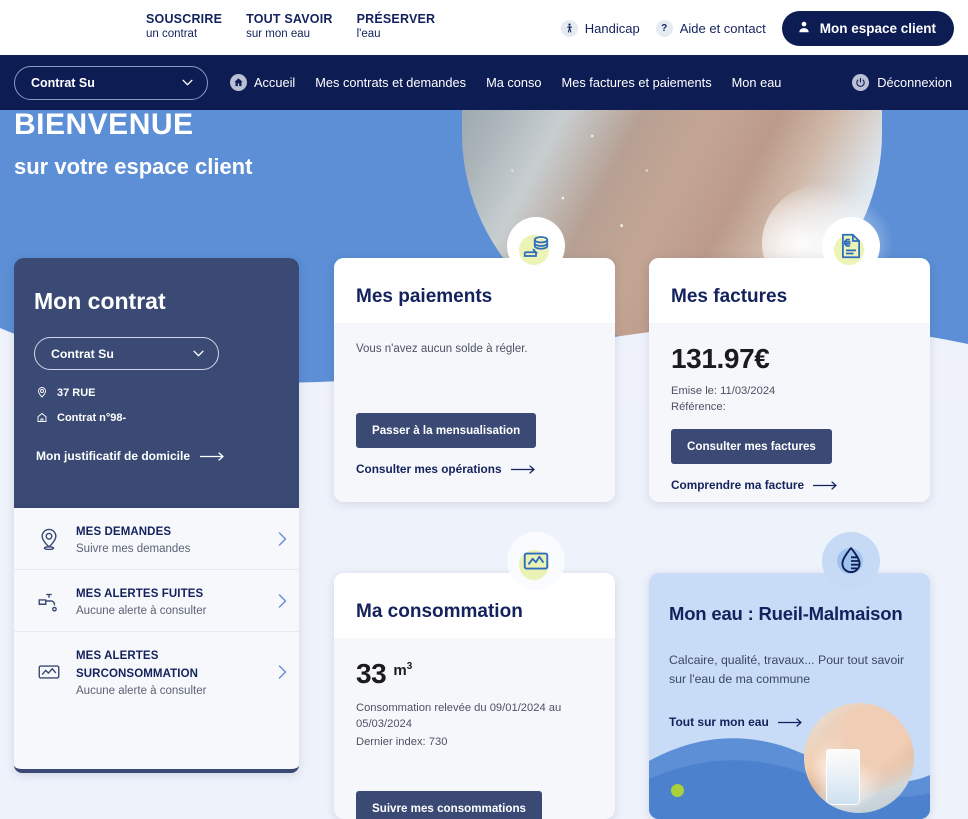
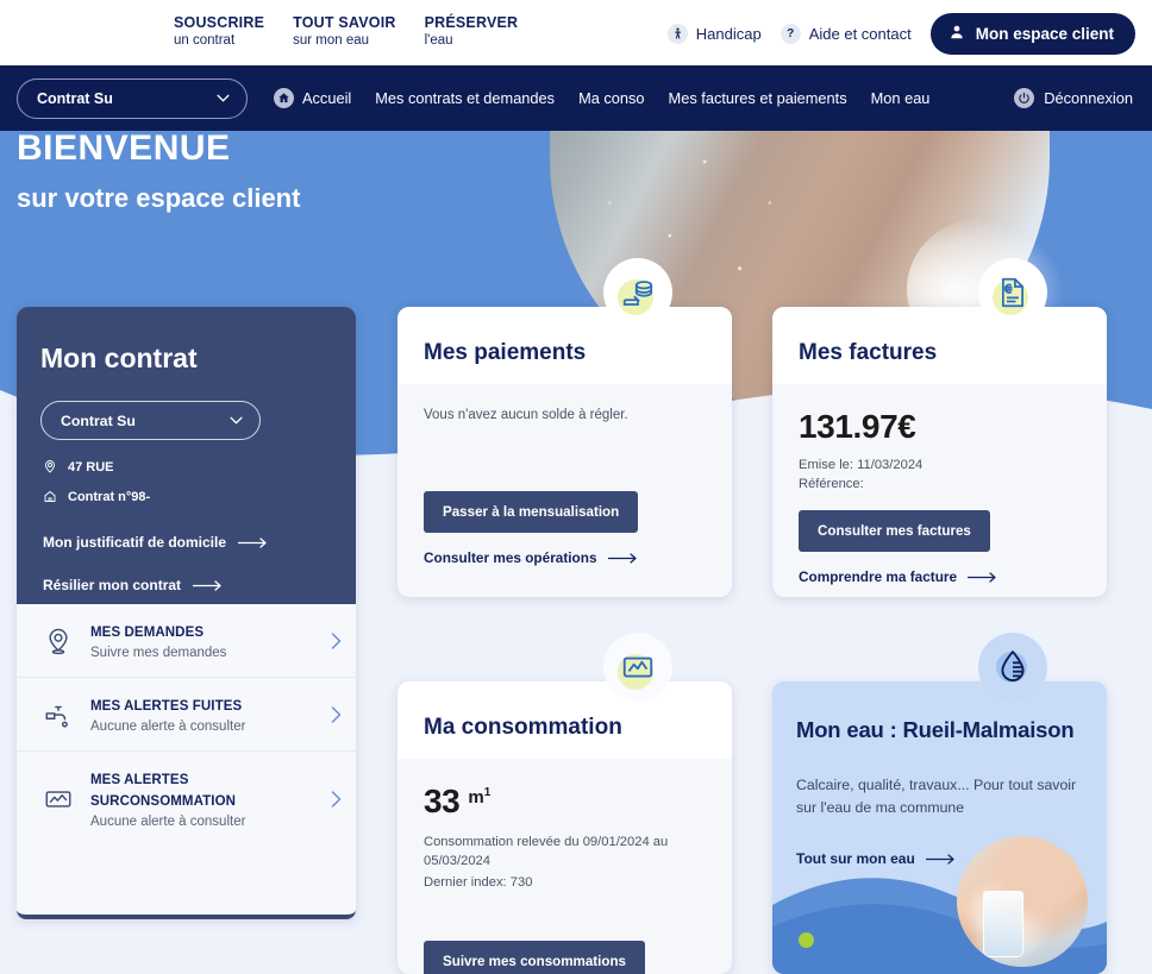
  SOUSCRIRE
  un contrat
  TOUT SAVOIR
  sur mon eau
  PRÉSERVER
  l'eau
  Handicap
  ?
  Aide et contact
  Mon espace client
  Contrat Su
  Accueil
  Mes contrats et demandes
  Ma conso
  Mes factures et paiements
  Mon eau
  Déconnexion
  BIENVENUE
  sur votre espace client
  Mon contrat
  Contrat Su
- 37 RUE
+ 47 RUE
  Contrat n°98-
  Mon justificatif de domicile
+ Résilier mon contrat
  MES DEMANDES
  Suivre mes demandes
  MES ALERTES FUITES
  Aucune alerte à consulter
  MES ALERTES SURCONSOMMATION
  Aucune alerte à consulter
  Mes paiements
  Vous n'avez aucun solde à régler.
  Passer à la mensualisation
  Consulter mes opérations
  Mes factures
  131.97€
  Emise le: 11/03/2024
  Référence:
  Consulter mes factures
  Comprendre ma facture
  Ma consommation
  33
- m3
+ m1
  Consommation relevée du 09/01/2024 au 05/03/2024
  Dernier index: 730
  Suivre mes consommations
  Mon eau : Rueil-Malmaison
  Calcaire, qualité, travaux... Pour tout savoir sur l'eau de ma commune
  Tout sur mon eau
